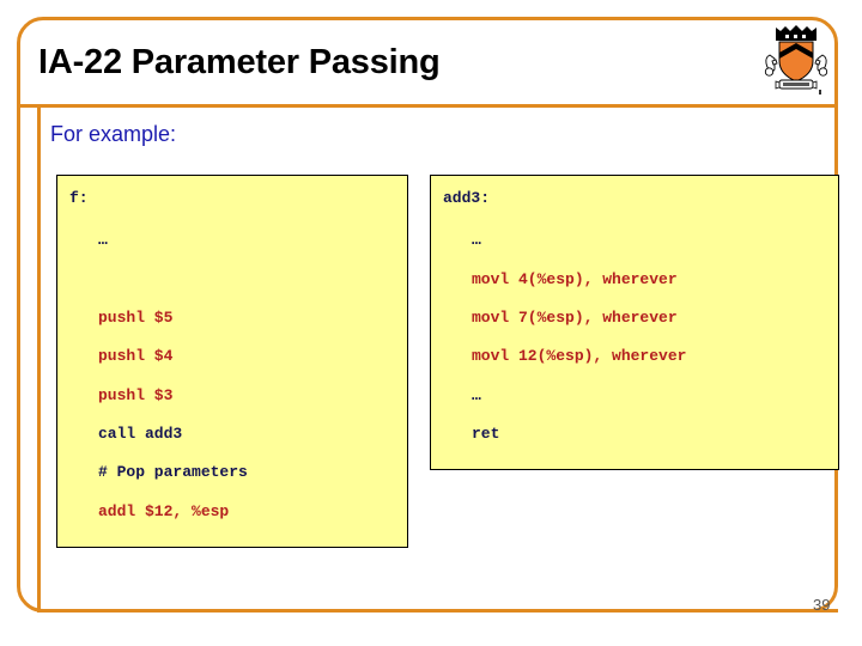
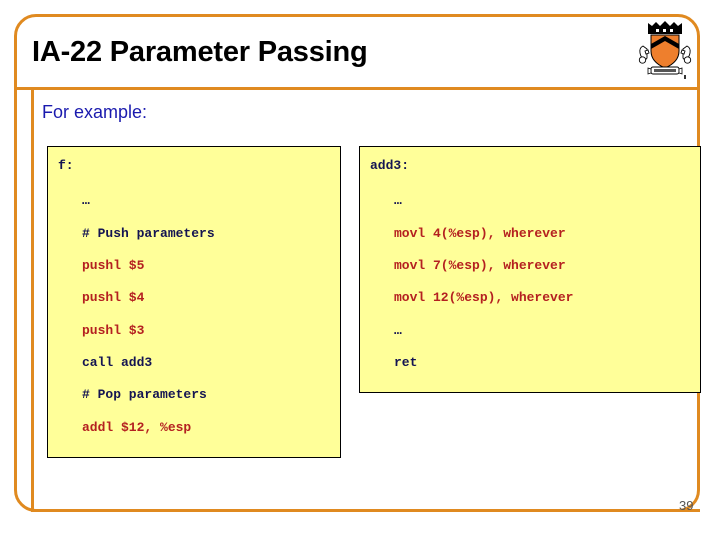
  IA-22 Parameter Passing
  For example:
  f:
  …
+ # Push parameters
  pushl $5
  pushl $4
  pushl $3
  call add3
  # Pop parameters
  addl $12, %esp
  add3:
  …
  movl 4(%esp), wherever
  movl 7(%esp), wherever
  movl 12(%esp), wherever
  …
  ret
  39
